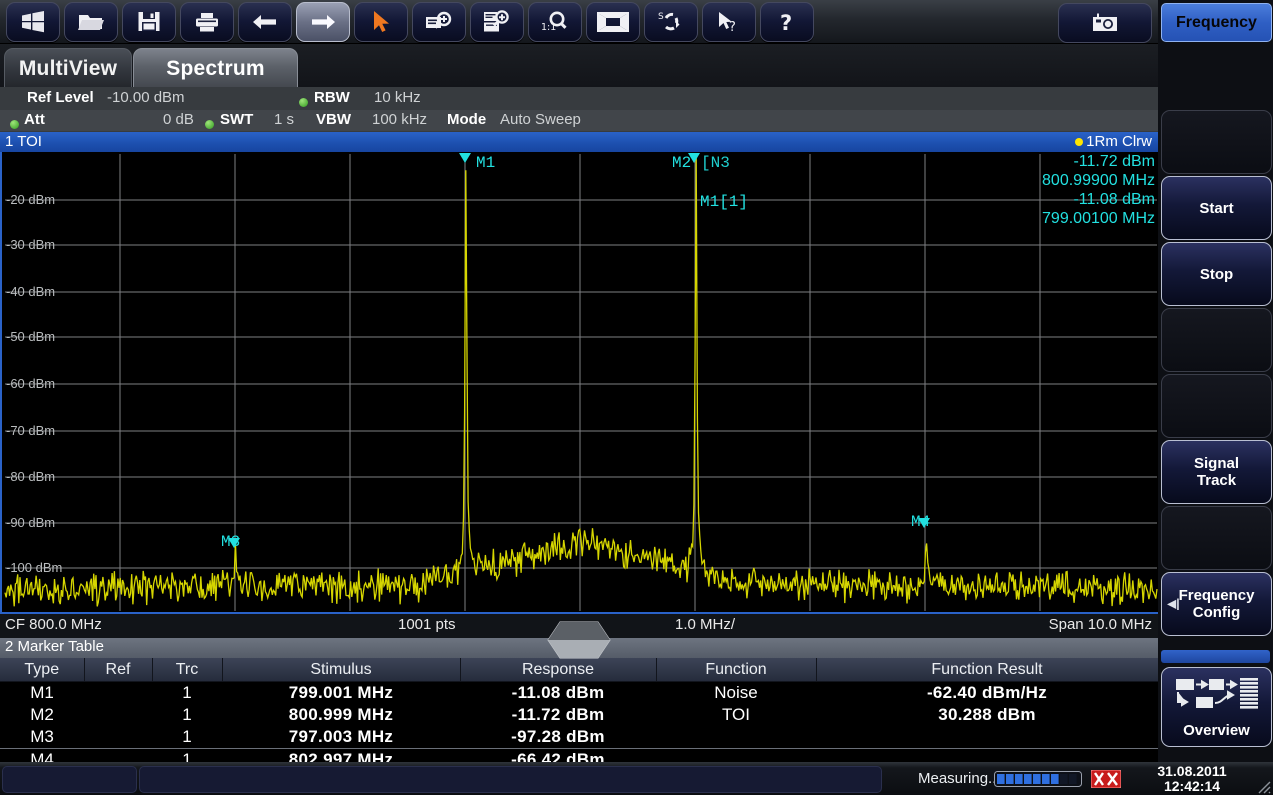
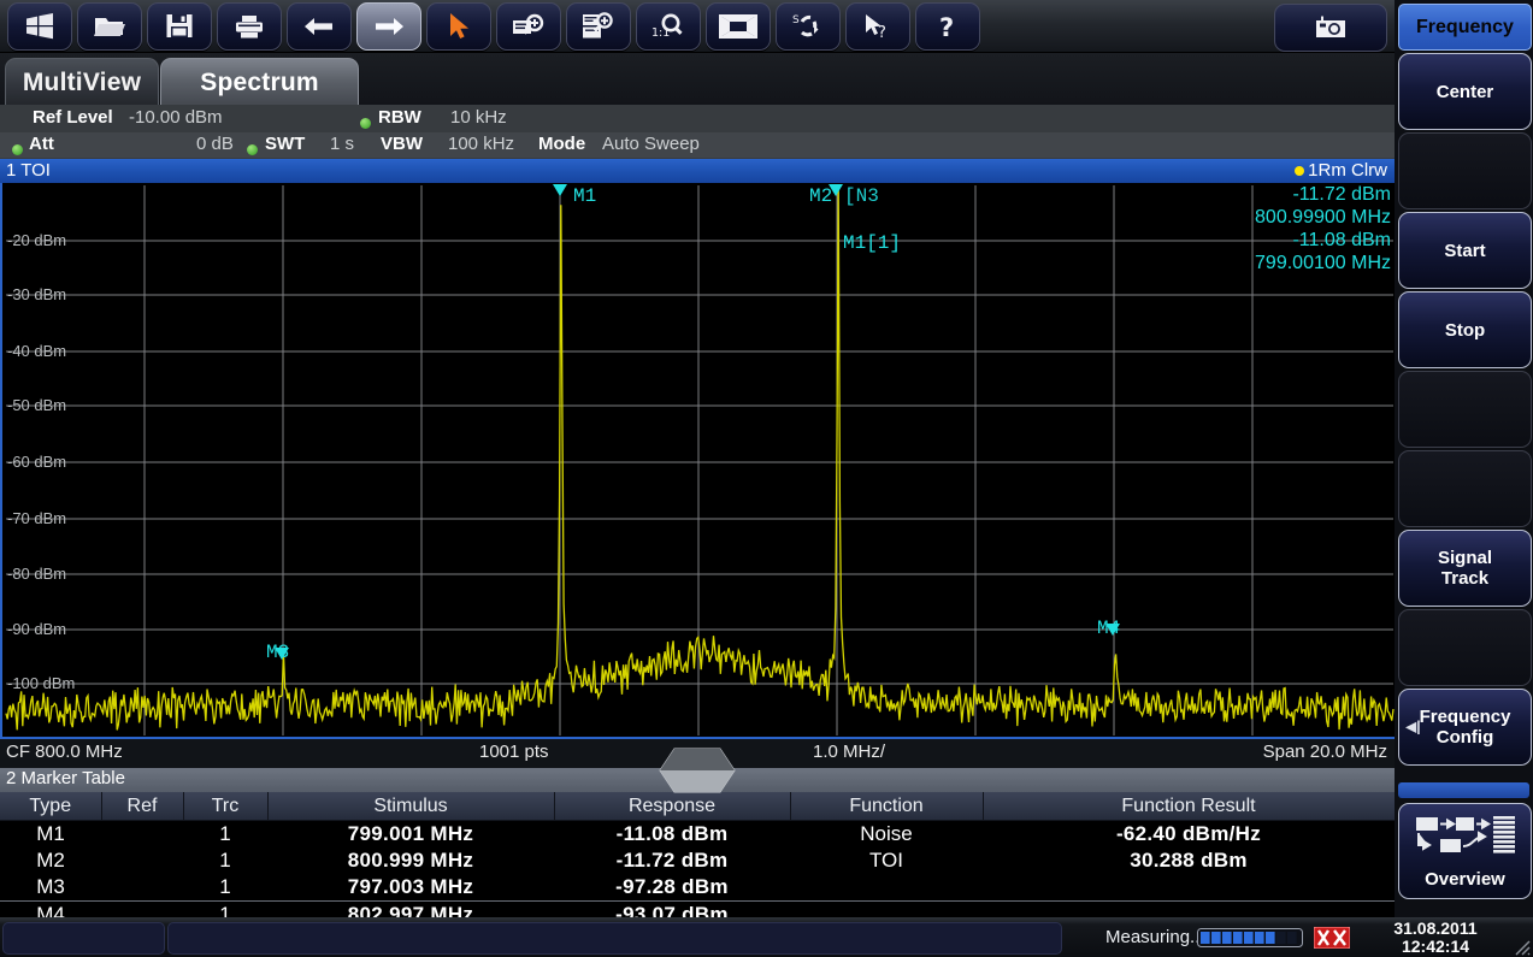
  1:1
  S
  ?
  ?
  MultiView
  Spectrum
  Ref Level
  -10.00 dBm
  RBW
  10 kHz
  Att
  0 dB
  SWT
  1 s
  VBW
  100 kHz
  Mode
  Auto Sweep
  1 TOI
  1Rm Clrw
  -11.72 dBm
  800.99900 MHz
  -11.08 dBm
  799.00100 MHz
  -20 dBm
  -30 dBm
  -40 dBm
  -50 dBm
  -60 dBm
  -70 dBm
  -80 dBm
  -90 dBm
  -100 dBm
  M1
  M2
  [N3
  M1[1]
  M3
  M4
  CF 800.0 MHz
  1001 pts
  1.0 MHz/
- Span 10.0 MHz
+ Span 20.0 MHz
  2 Marker Table
  Type	Ref	Trc	Stimulus	Response	Function	Function Result
  M1		1	799.001 MHz	-11.08 dBm	Noise	-62.40 dBm/Hz
  M2		1	800.999 MHz	-11.72 dBm	TOI	30.288 dBm
  M3		1	797.003 MHz	-97.28 dBm
- M4		1	802.997 MHz	-66.42 dBm
+ M4		1	802.997 MHz	-93.07 dBm
  Frequency
+ Center
  Start
  Stop
  Signal
  Track
  ◀|
  Frequency
  Config
  Overview
  Measuring.
  31.08.2011
  12:42:14
